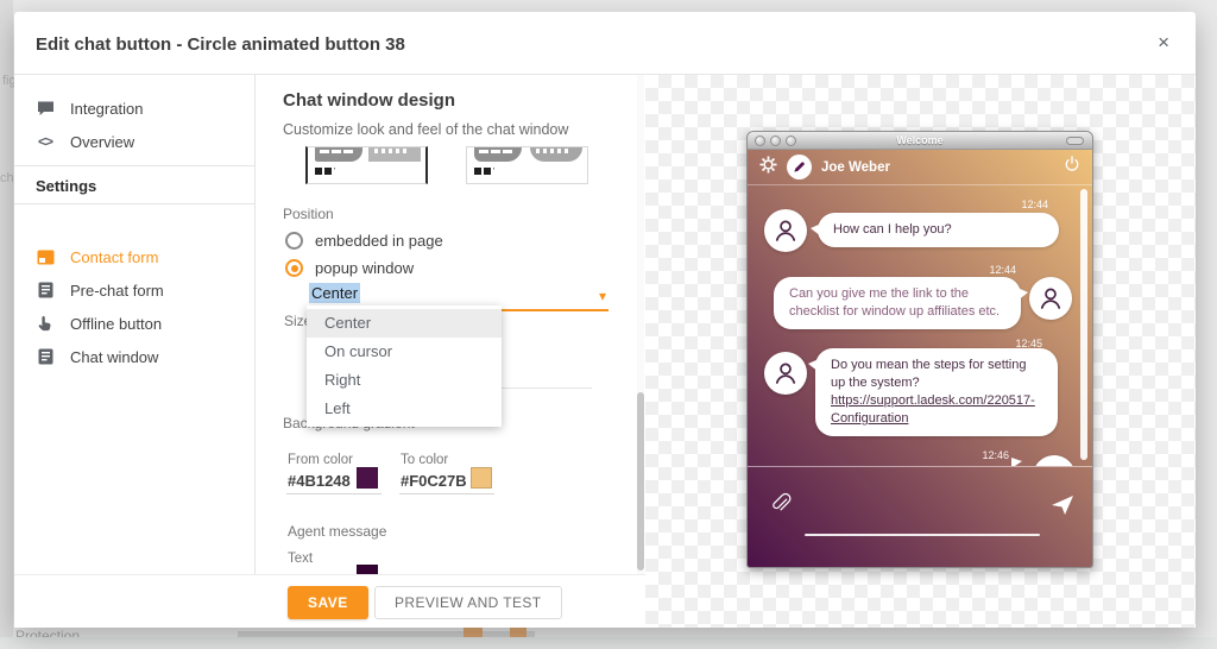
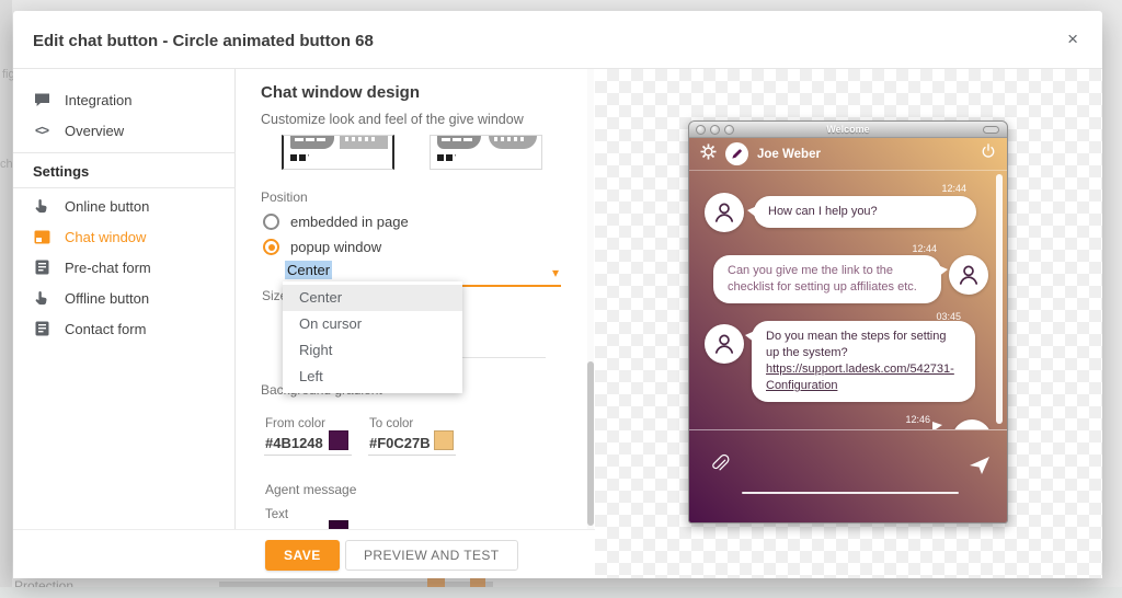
  fig
  ch
  Protection
- Edit chat button - Circle animated button 38
+ Edit chat button - Circle animated button 68
  ×
  Integration
  <>
  Overview
  Settings
+ Online button
- Contact form
+ Chat window
  Pre-chat form
  Offline button
- Chat window
+ Contact form
  Chat window design
- Customize look and feel of the chat window
+ Customize look and feel of the give window
  Position
  embedded in page
  popup window
  Center
  ▾
  Siz
  From color
  #4B1248
  To color
  #F0C27B
  Agent message
  Text
  Center
  On cursor
  Right
  Left
  Welcome
  Joe Weber
  12:44
  How can I help you?
  12:44
- Can you give me the link to the checklist for window up affiliates etc.
+ Can you give me the link to the checklist for setting up affiliates etc.
- 12:45
+ 03:45
  Do you mean the steps for setting up the system?
- https://support.ladesk.com/220517-Configuration
+ https://support.ladesk.com/542731-Configuration
  12:46
  SAVE
  PREVIEW AND TEST
